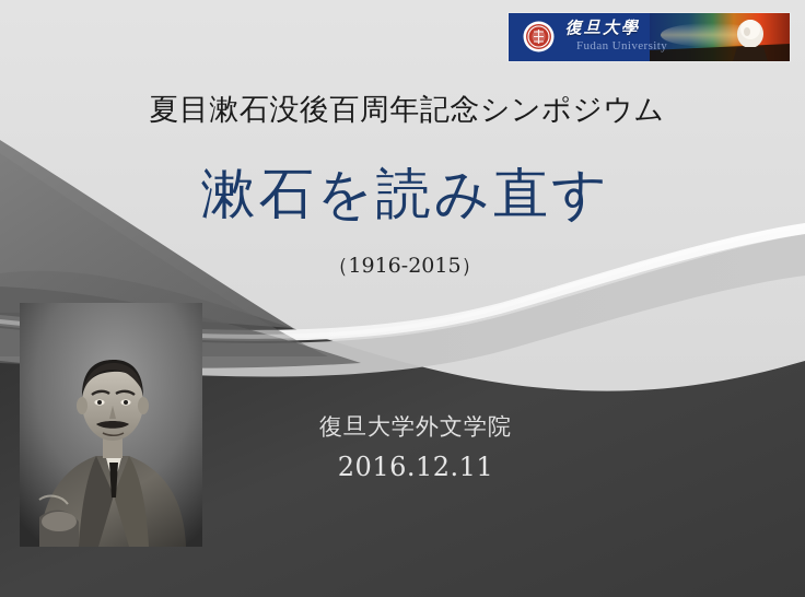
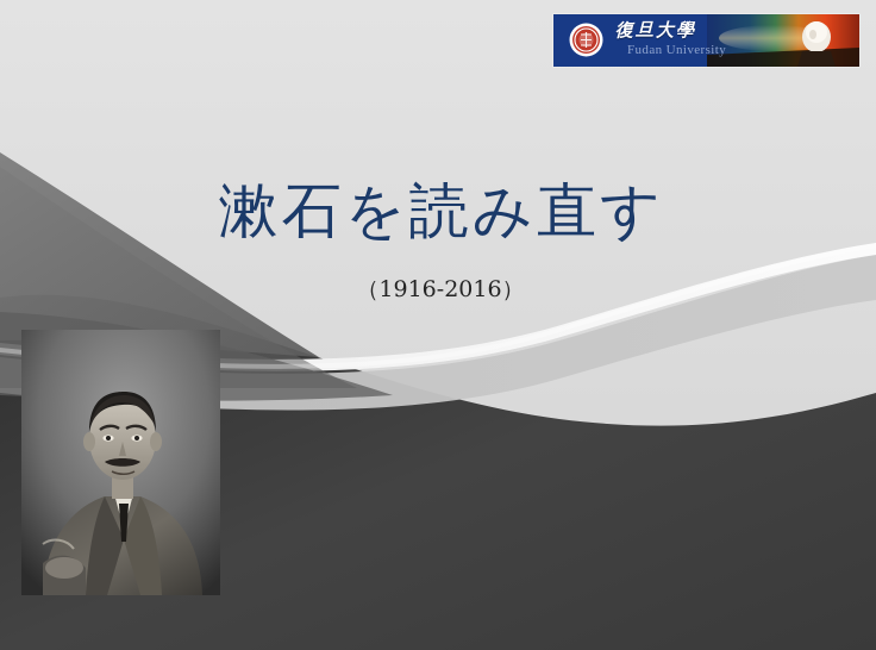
  復旦大學
  Fudan University
- 夏目漱石没後百周年記念シンポジウム
  漱石を読み直す
- （1916-2015）
+ （1916-2016）
- 復旦大学外文学院
- 2016.12.11
